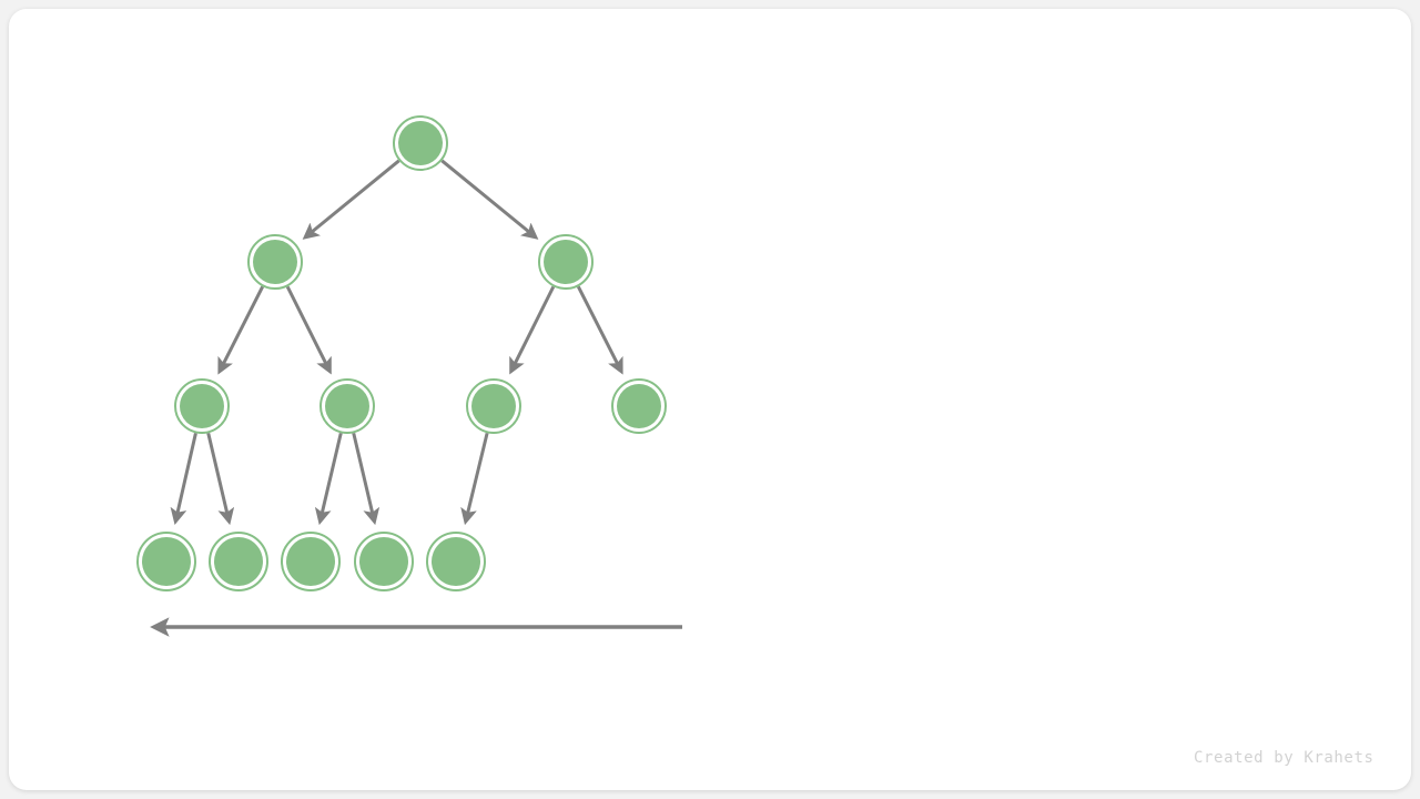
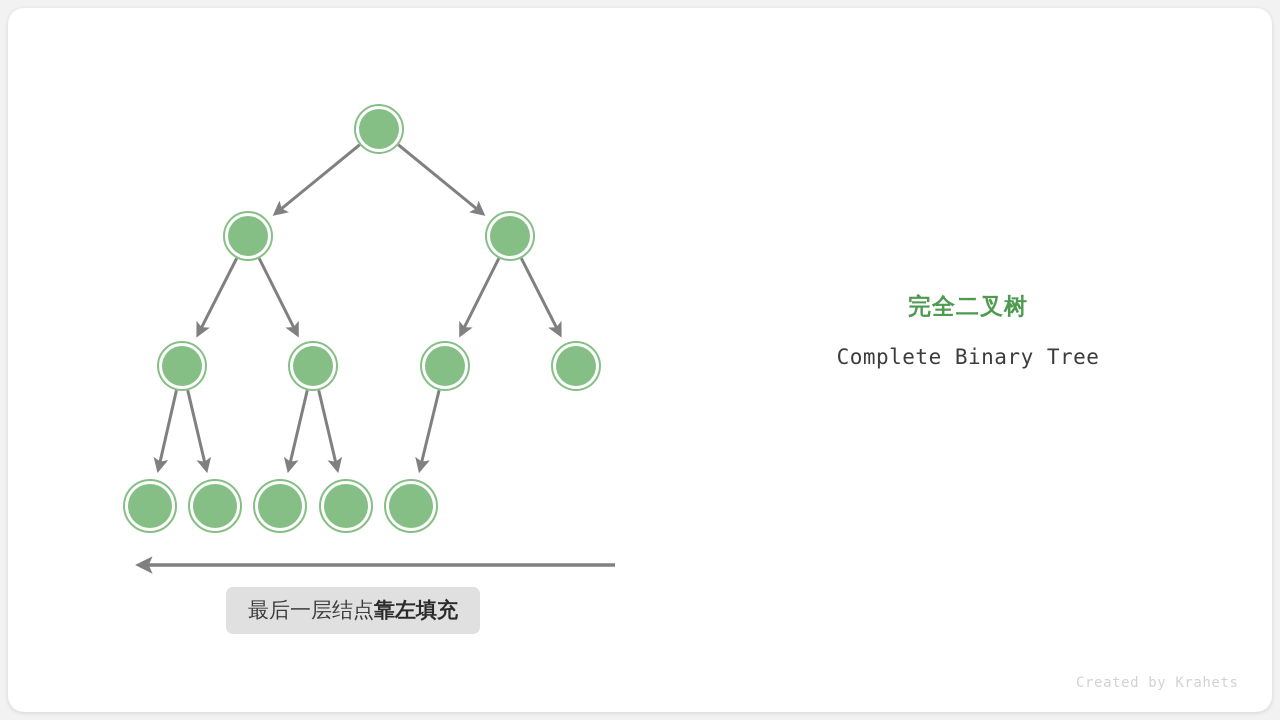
+ 完全二叉树
+ Complete Binary Tree
+ 最后一层结点
+ 靠左填充
  Created by Krahets
